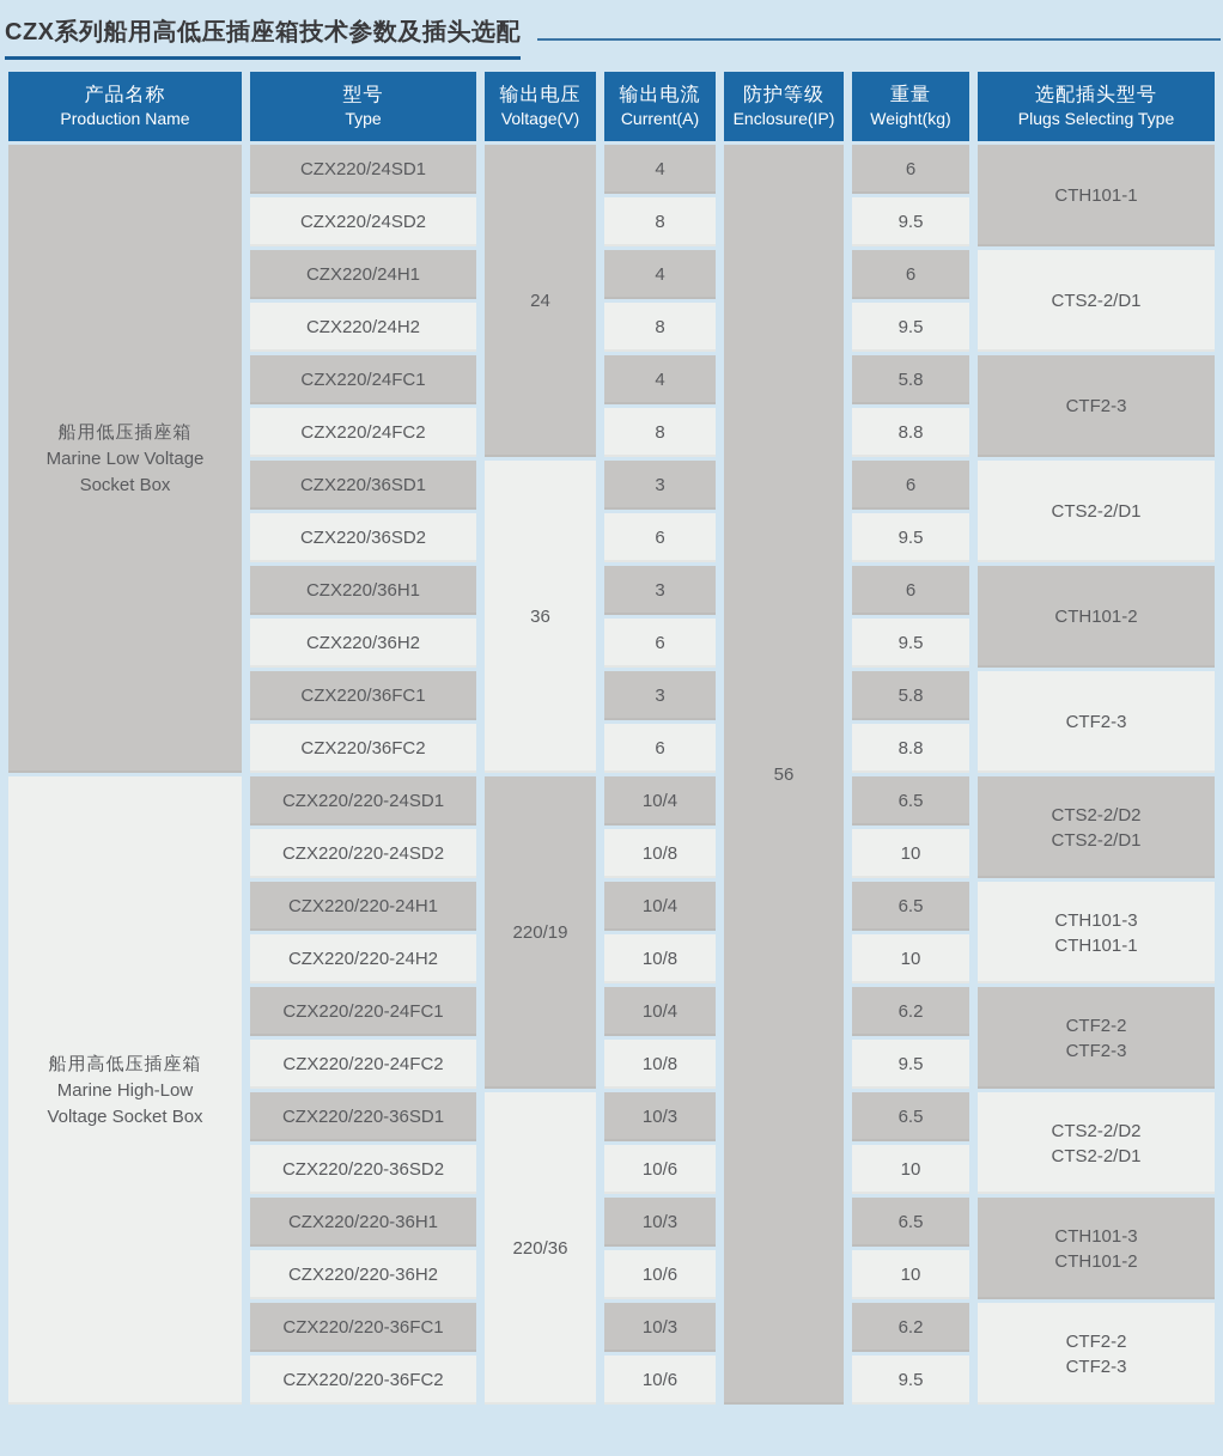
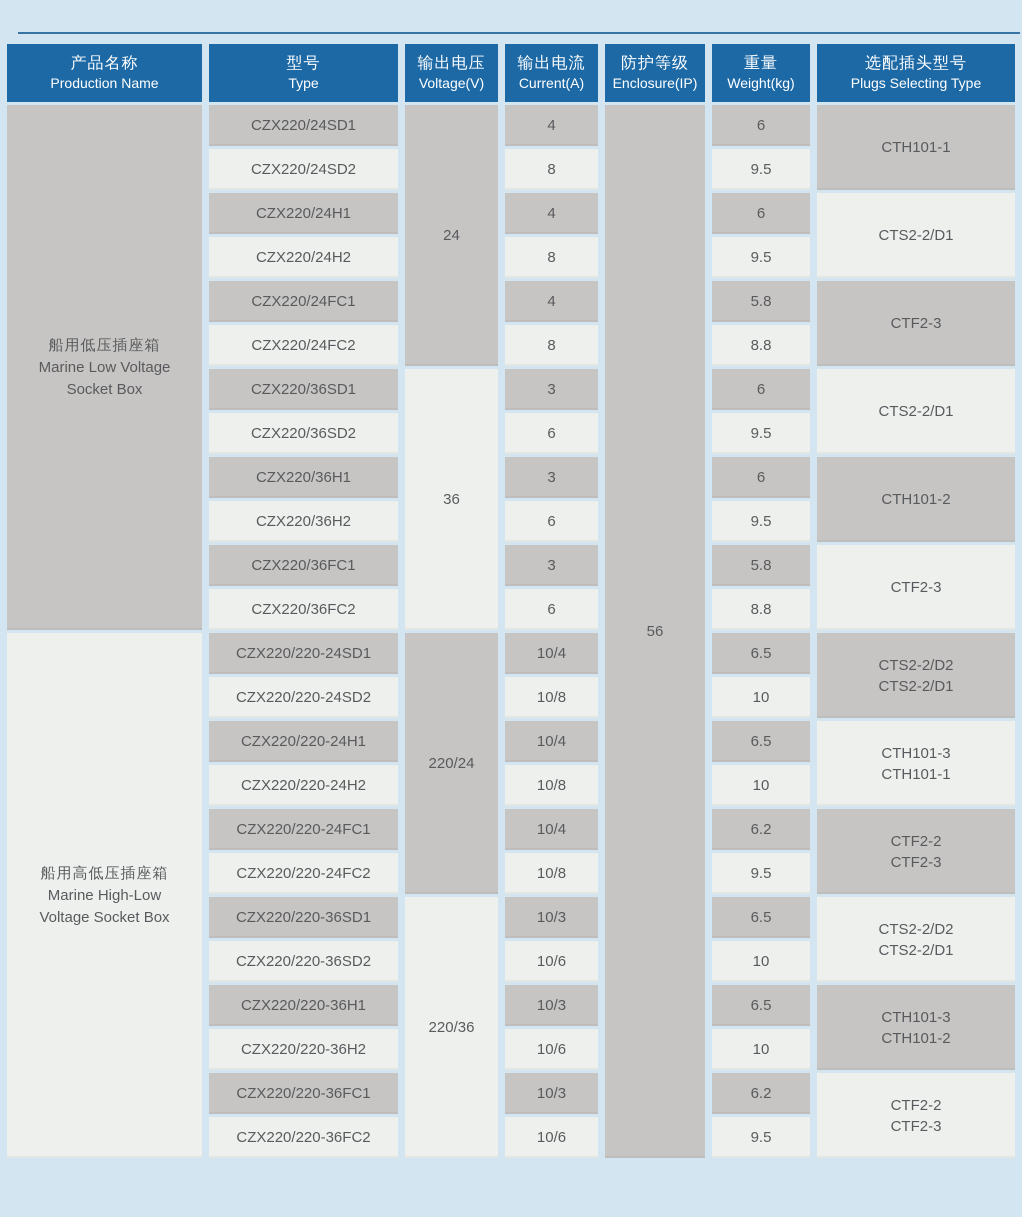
- CZX系列船用高低压插座箱技术参数及插头选配
  产品名称Production Name	型号Type	输出电压Voltage(V)	输出电流Current(A)	防护等级Enclosure(IP)	重量Weight(kg)	选配插头型号Plugs Selecting Type
  船用低压插座箱Marine Low VoltageSocket Box	CZX220/24SD1	24	4	56	6	CTH101-1
  CZX220/24SD2	8	9.5
  CZX220/24H1	4	6	CTS2-2/D1
  CZX220/24H2	8	9.5
  CZX220/24FC1	4	5.8	CTF2-3
  CZX220/24FC2	8	8.8
  CZX220/36SD1	36	3	6	CTS2-2/D1
  CZX220/36SD2	6	9.5
  CZX220/36H1	3	6	CTH101-2
  CZX220/36H2	6	9.5
  CZX220/36FC1	3	5.8	CTF2-3
  CZX220/36FC2	6	8.8
- 船用高低压插座箱Marine High-LowVoltage Socket Box	CZX220/220-24SD1	220/19	10/4	6.5	CTS2-2/D2CTS2-2/D1
+ 船用高低压插座箱Marine High-LowVoltage Socket Box	CZX220/220-24SD1	220/24	10/4	6.5	CTS2-2/D2CTS2-2/D1
  CZX220/220-24SD2	10/8	10
  CZX220/220-24H1	10/4	6.5	CTH101-3CTH101-1
  CZX220/220-24H2	10/8	10
  CZX220/220-24FC1	10/4	6.2	CTF2-2CTF2-3
  CZX220/220-24FC2	10/8	9.5
  CZX220/220-36SD1	220/36	10/3	6.5	CTS2-2/D2CTS2-2/D1
  CZX220/220-36SD2	10/6	10
  CZX220/220-36H1	10/3	6.5	CTH101-3CTH101-2
  CZX220/220-36H2	10/6	10
  CZX220/220-36FC1	10/3	6.2	CTF2-2CTF2-3
  CZX220/220-36FC2	10/6	9.5
